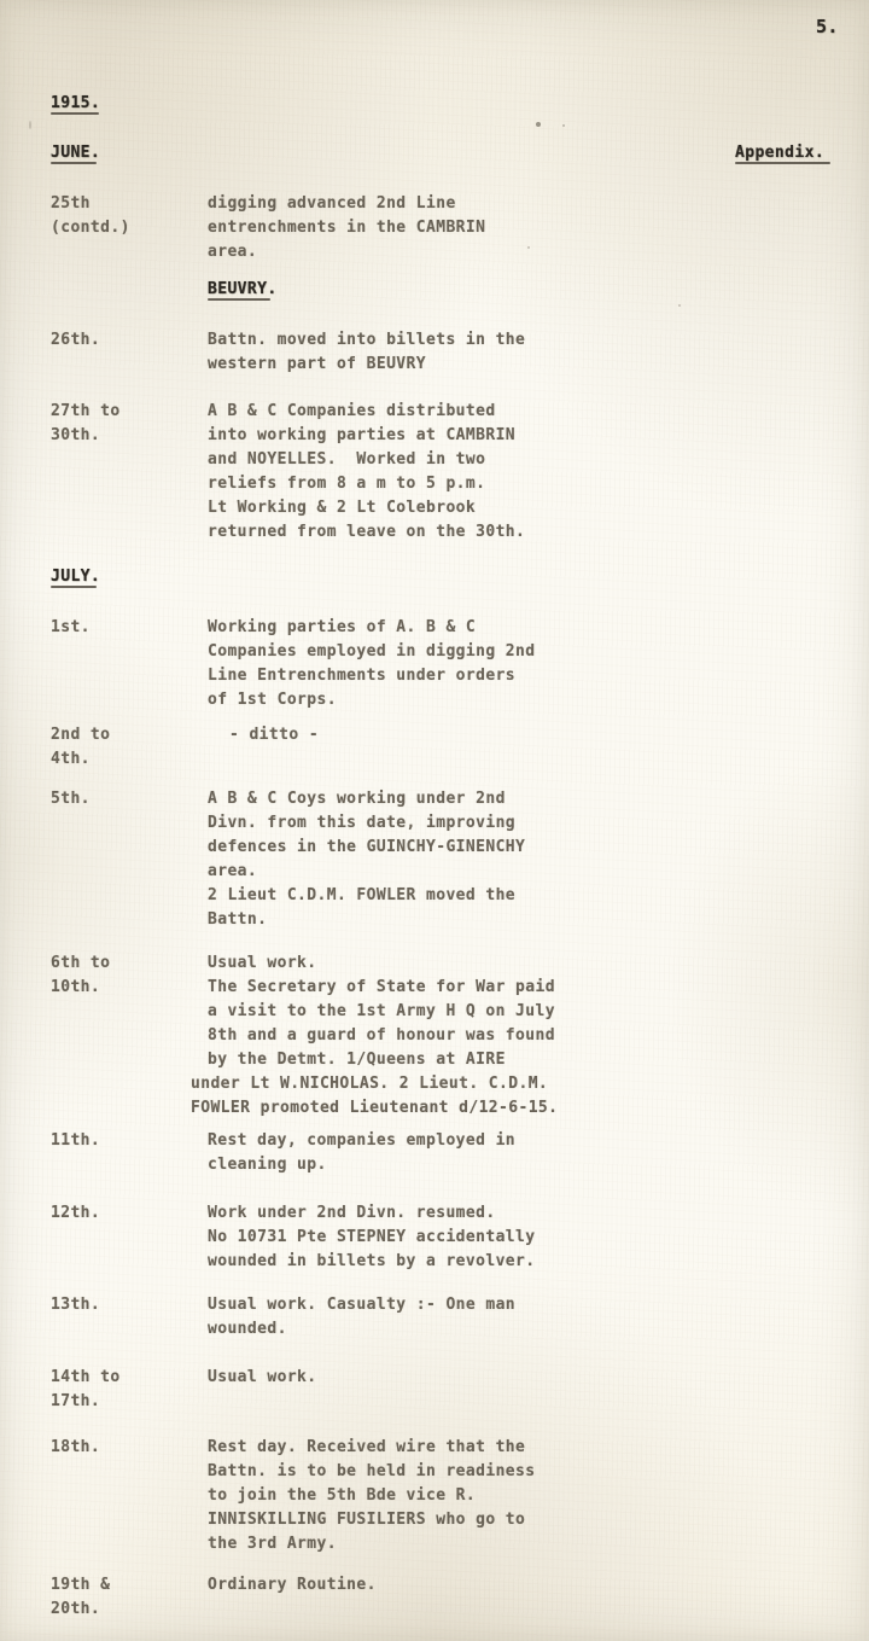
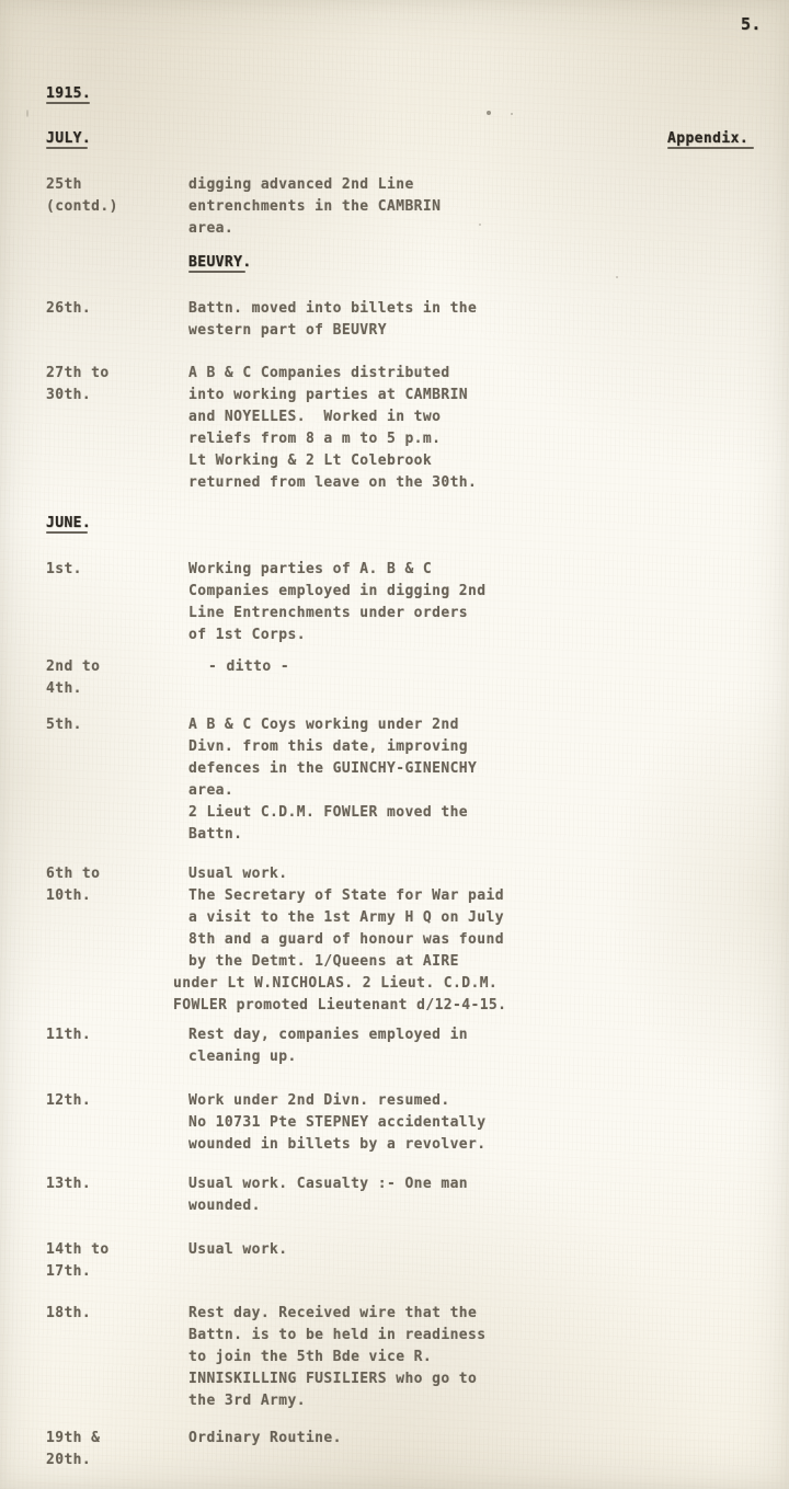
  5.
  1915.
  Appendix.
- JUNE.
+ JULY.
  25th
  (contd.)
  digging advanced 2nd Line entrenchments in the CAMBRIN area.
  BEUVRY.
  26th.
  Battn. moved into billets in the western part of BEUVRY
  27th to
  30th.
  A B & C Companies distributed into working parties at CAMBRIN and NOYELLES. Worked in two reliefs from 8 a m to 5 p.m. Lt Working & 2 Lt Colebrook returned from leave on the 30th.
- JULY.
+ JUNE.
  1st.
  Working parties of A. B & C Companies employed in digging 2nd Line Entrenchments under orders of 1st Corps.
  2nd to
  4th.
  - ditto -
  5th.
  A B & C Coys working under 2nd Divn. from this date, improving defences in the GUINCHY-GINENCHY area. 2 Lieut C.D.M. FOWLER moved the Battn.
  6th to
  10th.
  Usual work. The Secretary of State for War paid a visit to the 1st Army H Q on July 8th and a guard of honour was found by the Detmt. 1/Queens at AIRE
- under Lt W.NICHOLAS. 2 Lieut. C.D.M. FOWLER promoted Lieutenant d/12-6-15.
+ under Lt W.NICHOLAS. 2 Lieut. C.D.M. FOWLER promoted Lieutenant d/12-4-15.
  11th.
  Rest day, companies employed in cleaning up.
  12th.
  Work under 2nd Divn. resumed. No 10731 Pte STEPNEY accidentally wounded in billets by a revolver.
  13th.
  Usual work. Casualty :- One man wounded.
  14th to
  17th.
  Usual work.
  18th.
  Rest day. Received wire that the Battn. is to be held in readiness to join the 5th Bde vice R. INNISKILLING FUSILIERS who go to the 3rd Army.
  19th &
  20th.
  Ordinary Routine.
